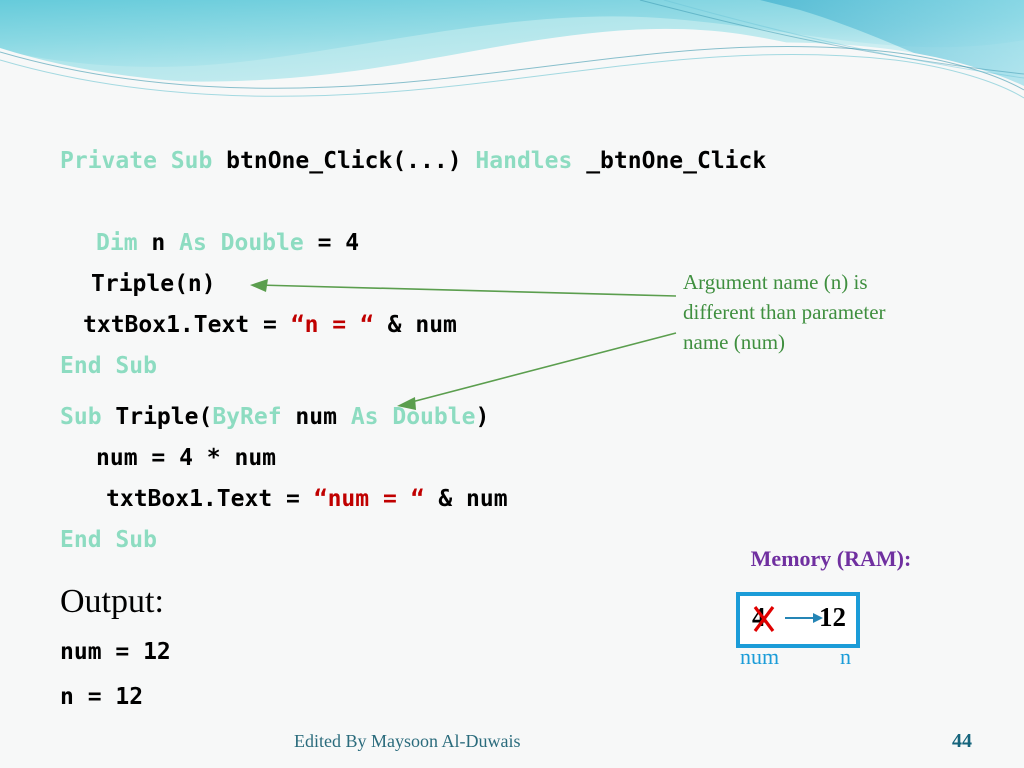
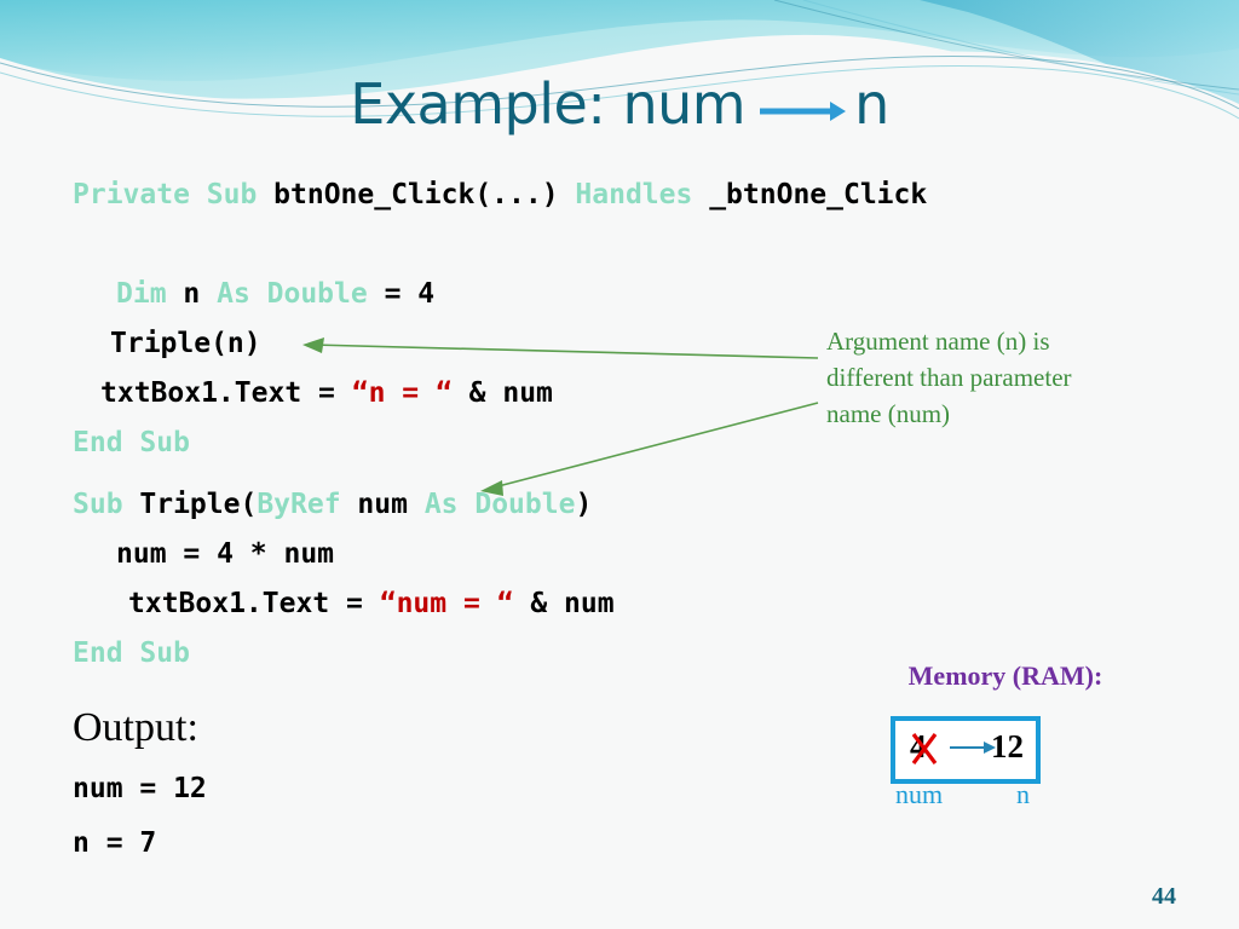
+ Example: num n
  Private Sub btnOne_Click(...) Handles _btnOne_Click
  Dim n As Double = 4
  Triple(n)
  txtBox1.Text = “n = “ & num
  End Sub
  Sub Triple(ByRef num As Double)
  num = 4 * num
  txtBox1.Text = “num = “ & num
  End Sub
  Argument name (n) is
  different than parameter
  name (num)
  Output:
  num = 12
- n = 12
+ n = 7
  Memory (RAM):
  4
  12
  num
  n
- Edited By Maysoon Al-Duwais
  44
